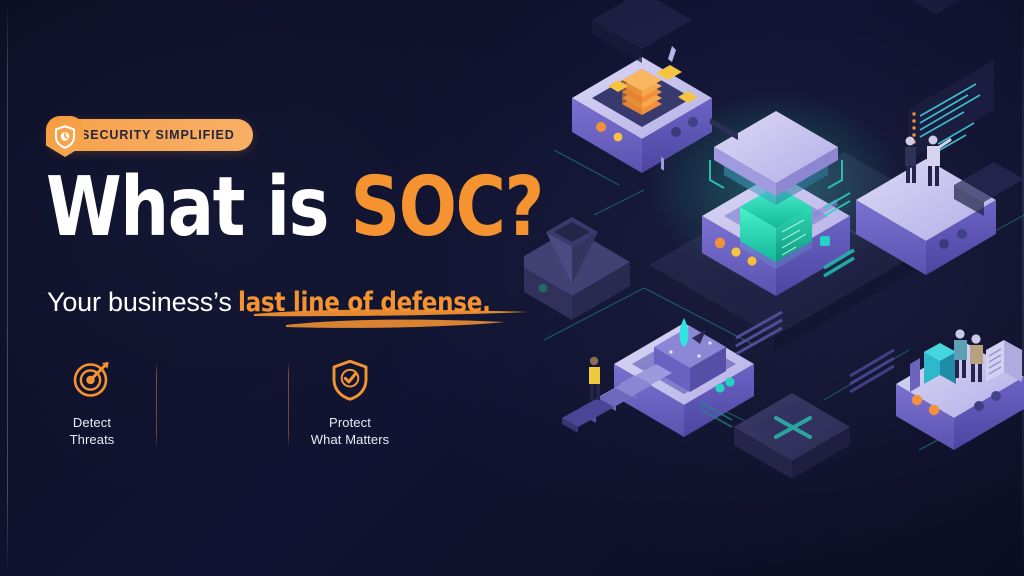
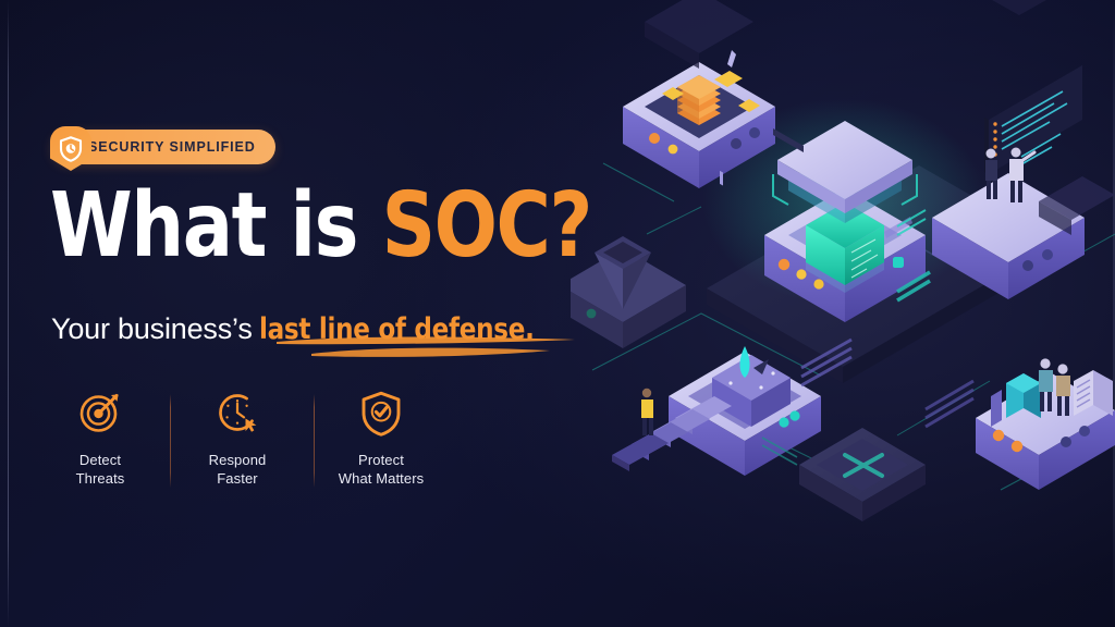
  SECURITY SIMPLIFIED
  What is SOC?
  Your business’s last line of defense.
  Detect
  Threats
+ Respond
+ Faster
  Protect
  What Matters
